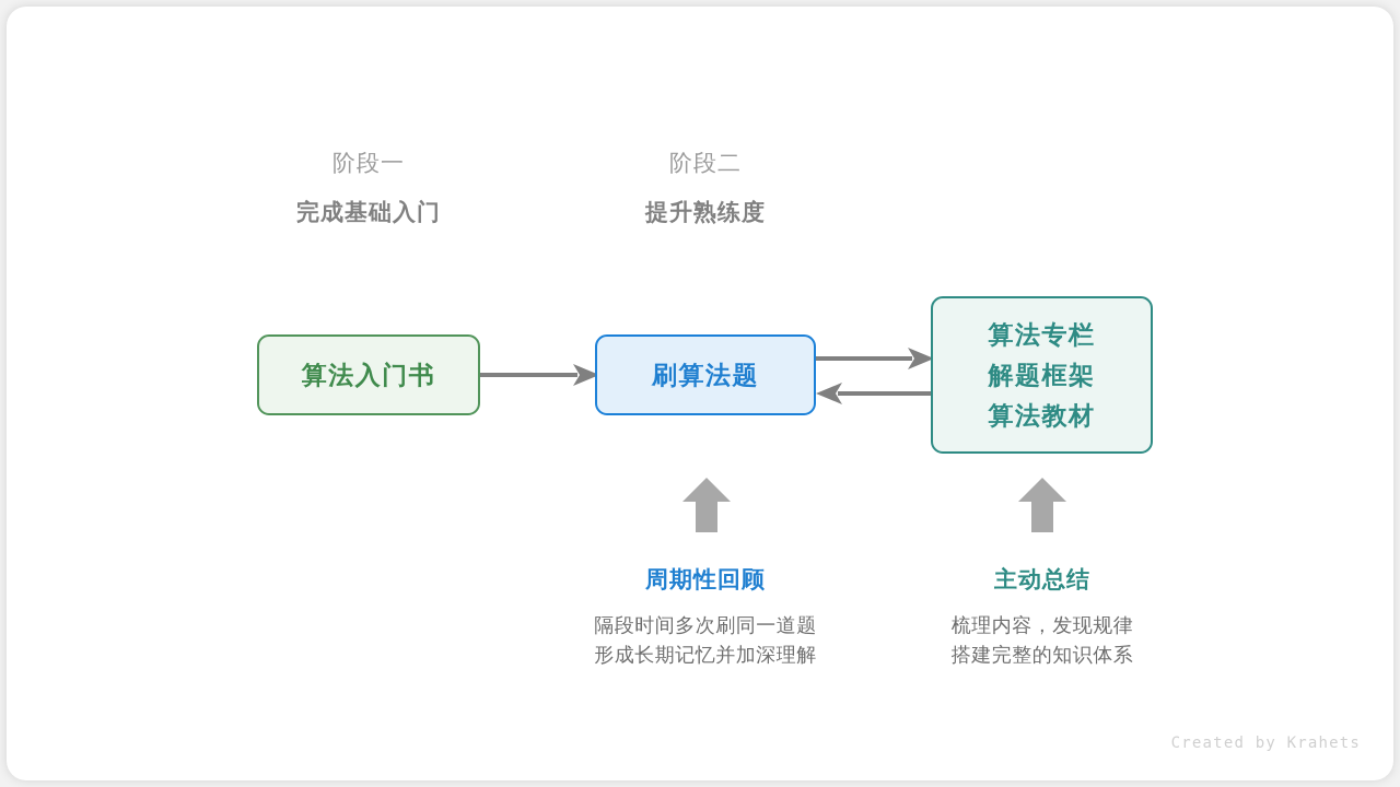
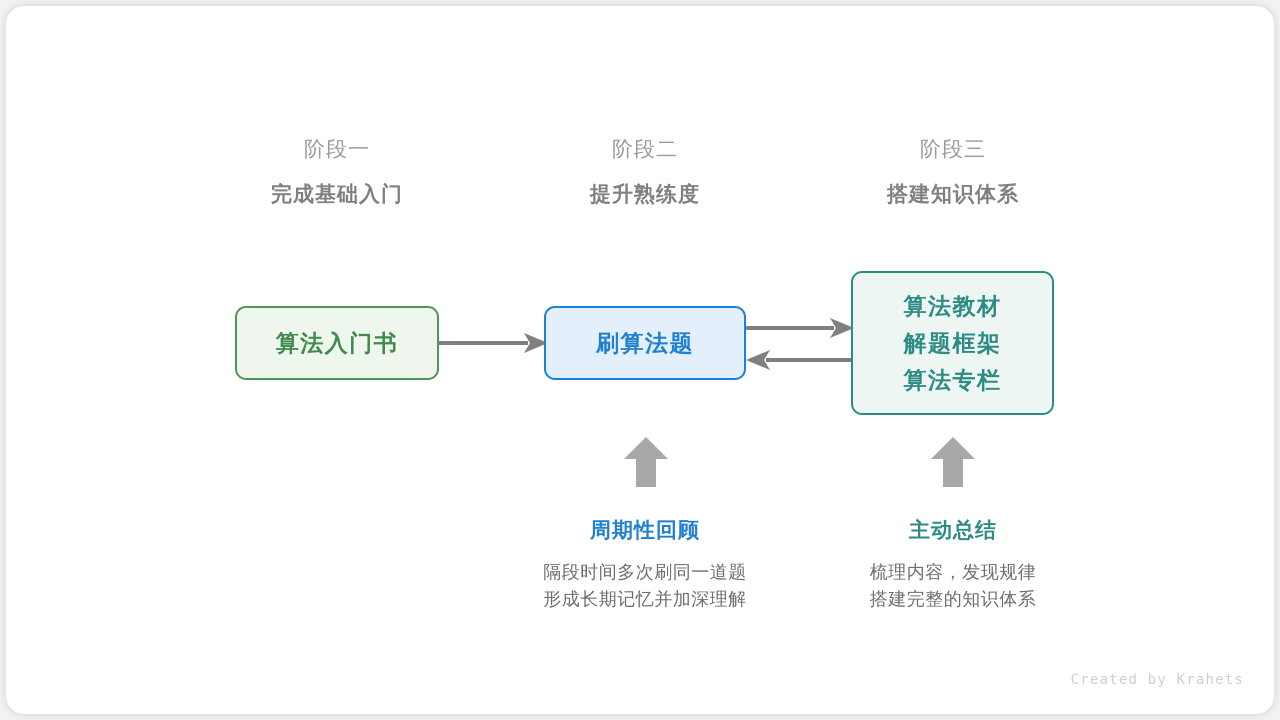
  阶段一
  完成基础入门
  阶段二
  提升熟练度
+ 阶段三
+ 搭建知识体系
  算法入门书
  刷算法题
- 算法专栏
+ 算法教材
  解题框架
- 算法教材
+ 算法专栏
  周期性回顾
  隔段时间多次刷同一道题
  形成长期记忆并加深理解
  主动总结
  梳理内容，发现规律
  搭建完整的知识体系
  Created by Krahets
